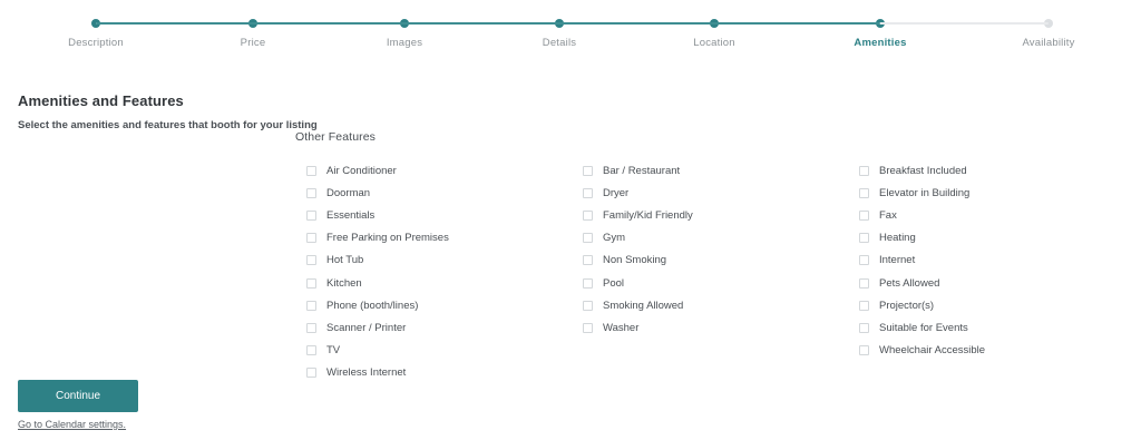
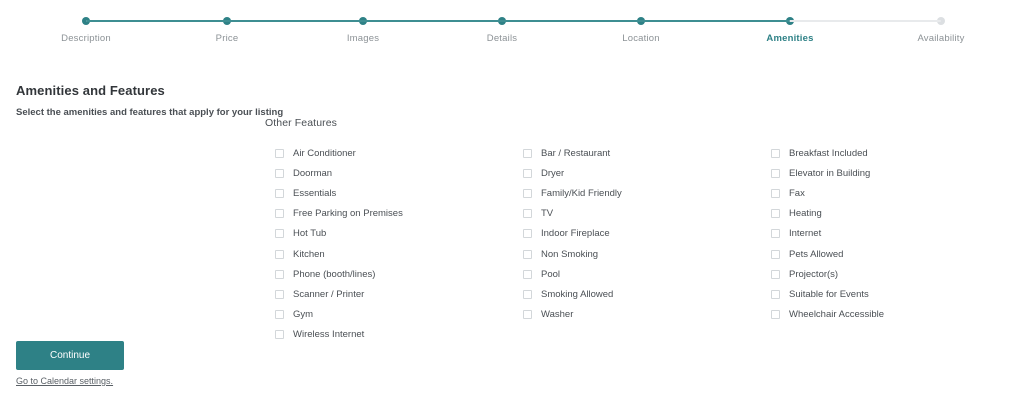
  Description
  Price
  Images
  Details
  Location
  Amenities
  Availability
  Amenities and Features
- Select the amenities and features that booth for your listing
+ Select the amenities and features that apply for your listing
  Other Features
  Air Conditioner
  Doorman
  Essentials
  Free Parking on Premises
  Hot Tub
  Kitchen
  Phone (booth/lines)
  Scanner / Printer
- TV
+ Gym
  Wireless Internet
  Bar / Restaurant
  Dryer
  Family/Kid Friendly
- Gym
+ TV
+ Indoor Fireplace
  Non Smoking
  Pool
  Smoking Allowed
  Washer
  Breakfast Included
  Elevator in Building
  Fax
  Heating
  Internet
  Pets Allowed
  Projector(s)
  Suitable for Events
  Wheelchair Accessible
  Continue
  Go to Calendar settings.
